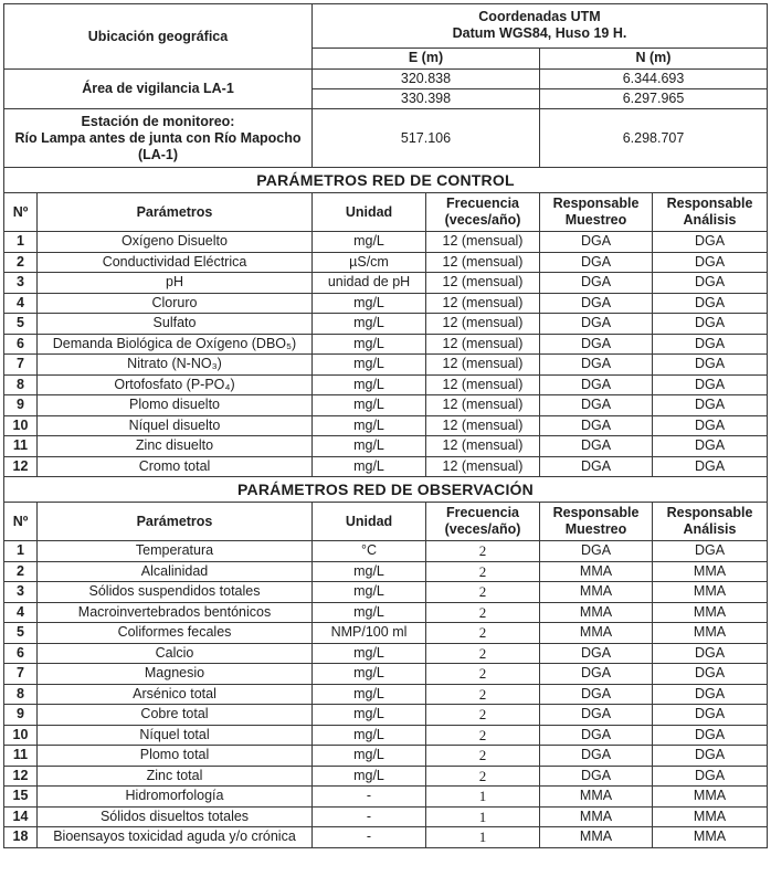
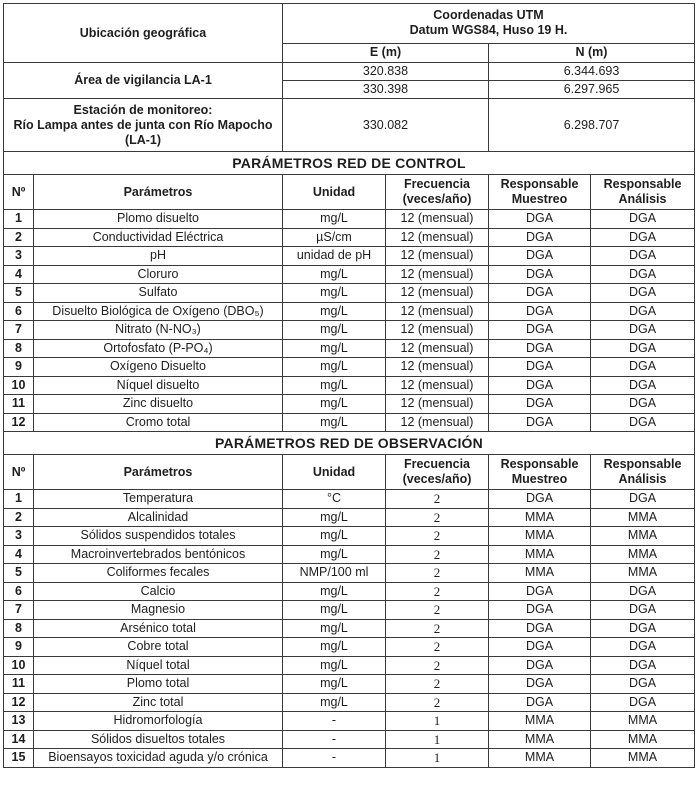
  Ubicación geográfica	Coordenadas UTM Datum WGS84, Huso 19 H.
  E (m)	N (m)
  Área de vigilancia LA-1	320.838	6.344.693
  330.398	6.297.965
- Estación de monitoreo: Río Lampa antes de junta con Río Mapocho (LA-1)	517.106	6.298.707
+ Estación de monitoreo: Río Lampa antes de junta con Río Mapocho (LA-1)	330.082	6.298.707
  PARÁMETROS RED DE CONTROL
  Nº	Parámetros	Unidad	Frecuencia(veces/año)	ResponsableMuestreo	ResponsableAnálisis
- 1	Oxígeno Disuelto	mg/L	12 (mensual)	DGA	DGA
+ 1	Plomo disuelto	mg/L	12 (mensual)	DGA	DGA
  2	Conductividad Eléctrica	µS/cm	12 (mensual)	DGA	DGA
  3	pH	unidad de pH	12 (mensual)	DGA	DGA
  4	Cloruro	mg/L	12 (mensual)	DGA	DGA
  5	Sulfato	mg/L	12 (mensual)	DGA	DGA
- 6	Demanda Biológica de Oxígeno (DBO₅)	mg/L	12 (mensual)	DGA	DGA
+ 6	Disuelto Biológica de Oxígeno (DBO₅)	mg/L	12 (mensual)	DGA	DGA
  7	Nitrato (N-NO₃)	mg/L	12 (mensual)	DGA	DGA
  8	Ortofosfato (P-PO₄)	mg/L	12 (mensual)	DGA	DGA
- 9	Plomo disuelto	mg/L	12 (mensual)	DGA	DGA
+ 9	Oxígeno Disuelto	mg/L	12 (mensual)	DGA	DGA
  10	Níquel disuelto	mg/L	12 (mensual)	DGA	DGA
  11	Zinc disuelto	mg/L	12 (mensual)	DGA	DGA
  12	Cromo total	mg/L	12 (mensual)	DGA	DGA
  PARÁMETROS RED DE OBSERVACIÓN
  Nº	Parámetros	Unidad	Frecuencia(veces/año)	ResponsableMuestreo	ResponsableAnálisis
  1	Temperatura	°C	2	DGA	DGA
  2	Alcalinidad	mg/L	2	MMA	MMA
  3	Sólidos suspendidos totales	mg/L	2	MMA	MMA
  4	Macroinvertebrados bentónicos	mg/L	2	MMA	MMA
  5	Coliformes fecales	NMP/100 ml	2	MMA	MMA
  6	Calcio	mg/L	2	DGA	DGA
  7	Magnesio	mg/L	2	DGA	DGA
  8	Arsénico total	mg/L	2	DGA	DGA
  9	Cobre total	mg/L	2	DGA	DGA
  10	Níquel total	mg/L	2	DGA	DGA
  11	Plomo total	mg/L	2	DGA	DGA
  12	Zinc total	mg/L	2	DGA	DGA
- 15	Hidromorfología	-	1	MMA	MMA
+ 13	Hidromorfología	-	1	MMA	MMA
  14	Sólidos disueltos totales	-	1	MMA	MMA
- 18	Bioensayos toxicidad aguda y/o crónica	-	1	MMA	MMA
+ 15	Bioensayos toxicidad aguda y/o crónica	-	1	MMA	MMA
